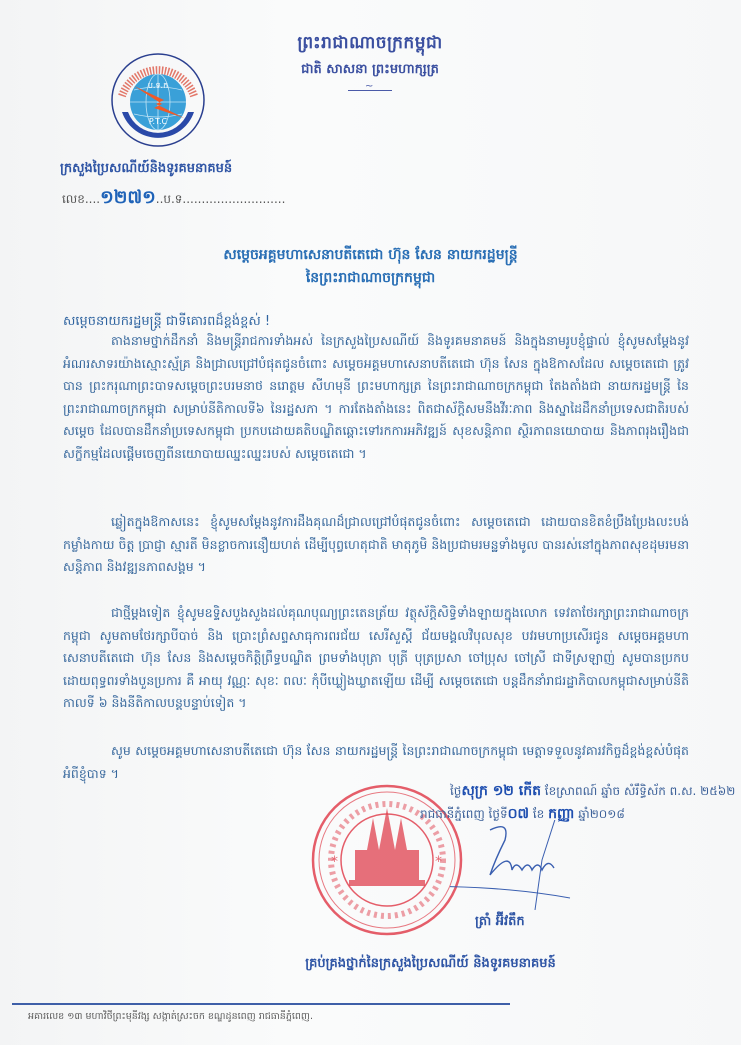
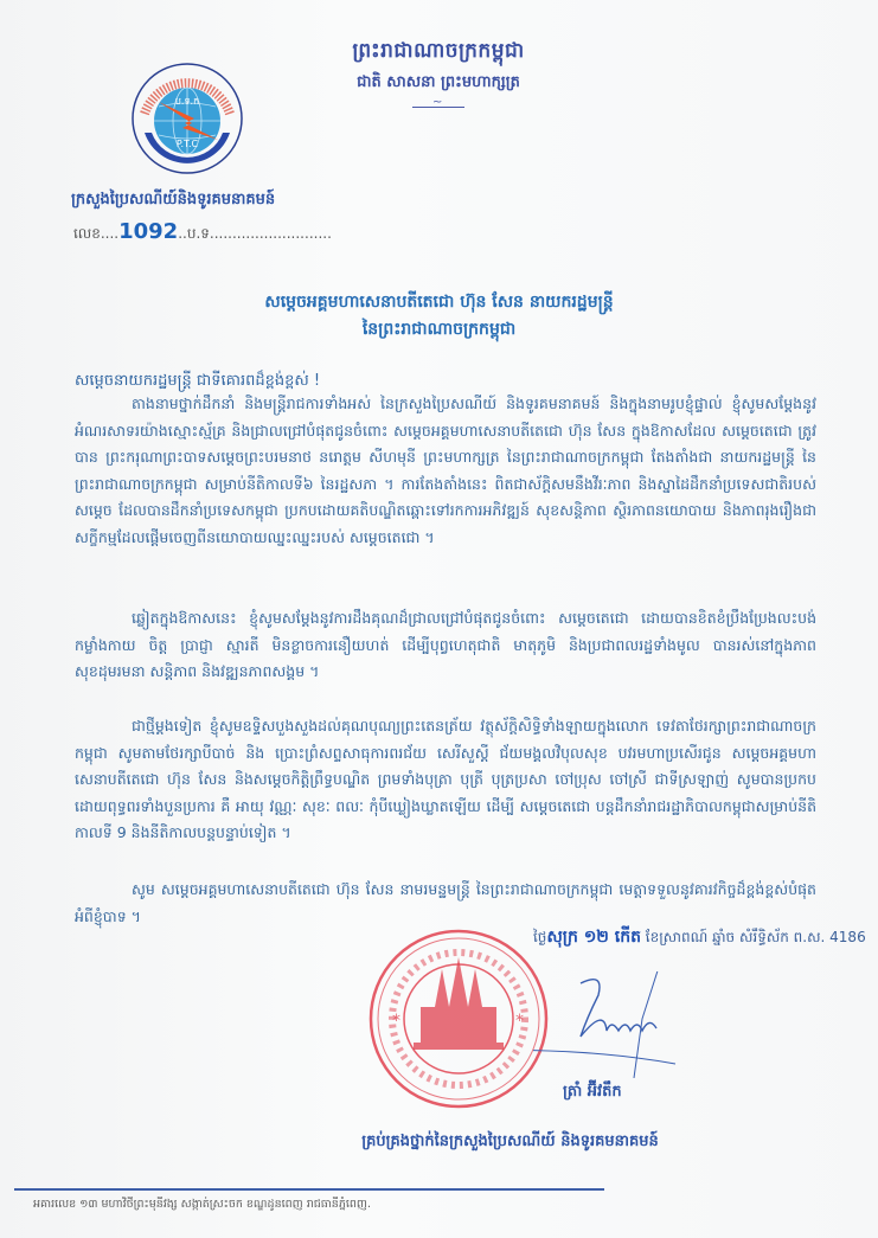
  ព្រះរាជាណាចក្រកម្ពុជា
  ជាតិ សាសនា ព្រះមហាក្សត្រ
  ប.ទ.ក
  P.T.C
  ក្រសួងប្រៃសណីយ៍និងទូរគមនាគមន៍
- លេខ....១២៧១..ប.ទ...........................
+ លេខ....1092..ប.ទ...........................
  សម្តេចអគ្គមហាសេនាបតីតេជោ ហ៊ុន សែន នាយករដ្ឋមន្ត្រី
  នៃព្រះរាជាណាចក្រកម្ពុជា
  សម្តេចនាយករដ្ឋមន្ត្រី ជាទីគោរពដ៏ខ្ពង់ខ្ពស់ !
  តាងនាមថ្នាក់ដឹកនាំ និងមន្ត្រីរាជការទាំងអស់ នៃក្រសួងប្រៃសណីយ៍ និងទូរគមនាគមន៍ និងក្នុងនាមរូបខ្ញុំផ្ទាល់ ខ្ញុំសូមសម្តែងនូវអំណរសាទរយ៉ាងស្មោះស្ម័គ្រ និងជ្រាលជ្រៅបំផុតជូនចំពោះ សម្តេចអគ្គមហាសេនាបតីតេជោ ហ៊ុន សែន ក្នុងឱកាសដែល សម្តេចតេជោ ត្រូវបាន ព្រះករុណាព្រះបាទសម្តេចព្រះបរមនាថ នរោត្តម សីហមុនី ព្រះមហាក្សត្រ នៃព្រះរាជាណាចក្រកម្ពុជា តែងតាំងជា នាយករដ្ឋមន្ត្រី នៃព្រះរាជាណាចក្រកម្ពុជា សម្រាប់នីតិកាលទី៦ នៃរដ្ឋសភា ។ ការតែងតាំងនេះ ពិតជាស័ក្តិសមនឹងវីរៈភាព និងស្នាដៃដឹកនាំប្រទេសជាតិរបស់ សម្តេច ដែលបានដឹកនាំប្រទេសកម្ពុជា ប្រកបដោយគតិបណ្ឌិតឆ្ពោះទៅរកការអភិវឌ្ឍន៍ សុខសន្តិភាព ស្ថិរភាពនយោបាយ និងភាពរុងរឿងជាសក្ខីកម្មដែលផ្តើមចេញពីនយោបាយឈ្នះឈ្នះរបស់ សម្តេចតេជោ ។
- ឆ្លៀតក្នុងឱកាសនេះ ខ្ញុំសូមសម្តែងនូវការដឹងគុណដ៏ជ្រាលជ្រៅបំផុតជូនចំពោះ សម្តេចតេជោ ដោយបានខិតខំប្រឹងប្រែងលះបង់កម្លាំងកាយ ចិត្ត ប្រាជ្ញា ស្មារតី មិនខ្លាចការនឿយហត់ ដើម្បីបុព្វហេតុជាតិ មាតុភូមិ និងប្រជាមរមន្ឋទាំងមូល បានរស់នៅក្នុងភាពសុខដុមរមនា សន្តិភាព និងវឌ្ឍនភាពសង្គម ។
+ ឆ្លៀតក្នុងឱកាសនេះ ខ្ញុំសូមសម្តែងនូវការដឹងគុណដ៏ជ្រាលជ្រៅបំផុតជូនចំពោះ សម្តេចតេជោ ដោយបានខិតខំប្រឹងប្រែងលះបង់កម្លាំងកាយ ចិត្ត ប្រាជ្ញា ស្មារតី មិនខ្លាចការនឿយហត់ ដើម្បីបុព្វហេតុជាតិ មាតុភូមិ និងប្រជាពលរដ្ឋទាំងមូល បានរស់នៅក្នុងភាពសុខដុមរមនា សន្តិភាព និងវឌ្ឍនភាពសង្គម ។
- ជាថ្មីម្តងទៀត ខ្ញុំសូមឧទ្ទិសបួងសួងដល់គុណបុណ្យព្រះតេនត្រ័យ វត្ថុស័ក្តិសិទ្ធិទាំងឡាយក្នុងលោក ទេវតាថែរក្សាព្រះរាជាណាចក្រកម្ពុជា សូមតាមថែរក្សាបីបាច់ និង ប្រោះព្រំសព្ទសាធុការពរជ័យ សេរីសួស្តី ជ័យមង្គលវិបុលសុខ បវរមហាប្រសើរជូន សម្តេចអគ្គមហាសេនាបតីតេជោ ហ៊ុន សែន និងសម្តេចកិត្តិព្រឹទ្ធបណ្ឌិត ព្រមទាំងបុត្រា បុត្រី បុត្រប្រសា ចៅប្រុស ចៅស្រី ជាទីស្រឡាញ់ សូមបានប្រកបដោយពុទ្ធពរទាំងបួនប្រការ គឺ អាយុ វណ្ណៈ សុខៈ ពលៈ កុំបីឃ្លៀងឃ្លាតឡើយ ដើម្បី សម្តេចតេជោ បន្តដឹកនាំរាជរដ្ឋាភិបាលកម្ពុជាសម្រាប់នីតិកាលទី ៦ និងនីតិកាលបន្តបន្ទាប់ទៀត ។
+ ជាថ្មីម្តងទៀត ខ្ញុំសូមឧទ្ទិសបួងសួងដល់គុណបុណ្យព្រះតេនត្រ័យ វត្ថុស័ក្តិសិទ្ធិទាំងឡាយក្នុងលោក ទេវតាថែរក្សាព្រះរាជាណាចក្រកម្ពុជា សូមតាមថែរក្សាបីបាច់ និង ប្រោះព្រំសព្ទសាធុការពរជ័យ សេរីសួស្តី ជ័យមង្គលវិបុលសុខ បវរមហាប្រសើរជូន សម្តេចអគ្គមហាសេនាបតីតេជោ ហ៊ុន សែន និងសម្តេចកិត្តិព្រឹទ្ធបណ្ឌិត ព្រមទាំងបុត្រា បុត្រី បុត្រប្រសា ចៅប្រុស ចៅស្រី ជាទីស្រឡាញ់ សូមបានប្រកបដោយពុទ្ធពរទាំងបួនប្រការ គឺ អាយុ វណ្ណៈ សុខៈ ពលៈ កុំបីឃ្លៀងឃ្លាតឡើយ ដើម្បី សម្តេចតេជោ បន្តដឹកនាំរាជរដ្ឋាភិបាលកម្ពុជាសម្រាប់នីតិកាលទី 9 និងនីតិកាលបន្តបន្ទាប់ទៀត ។
- សូម សម្តេចអគ្គមហាសេនាបតីតេជោ ហ៊ុន សែន នាយករដ្ឋមន្ត្រី នៃព្រះរាជាណាចក្រកម្ពុជា មេត្តាទទួលនូវគារវកិច្ចដ៏ខ្ពង់ខ្ពស់បំផុតអំពីខ្ញុំបាទ ។
+ សូម សម្តេចអគ្គមហាសេនាបតីតេជោ ហ៊ុន សែន នាមរមន្ឋមន្ត្រី នៃព្រះរាជាណាចក្រកម្ពុជា មេត្តាទទួលនូវគារវកិច្ចដ៏ខ្ពង់ខ្ពស់បំផុតអំពីខ្ញុំបាទ ។
  *
  *
- ថ្ងៃសុក្រ ១២ កើត ខែស្រាពណ៍ ឆ្នាំច សំរឹទ្ធិស័ក ព.ស. ២៥៦២
+ ថ្ងៃសុក្រ ១២ កើត ខែស្រាពណ៍ ឆ្នាំច សំរឹទ្ធិស័ក ព.ស. 4186
- រាជធានីភ្នំពេញ ថ្ងៃទី០៧ ខែ កញ្ញា ឆ្នាំ២០១៨
  ត្រាំ អ៊ីវតឹក
  គ្រប់គ្រងថ្នាក់នៃក្រសួងប្រៃសណីយ៍ និងទូរគមនាគមន៍
  អគារលេខ ១៣ មហាវិថីព្រះមុនីវង្ស សង្កាត់ស្រះចក ខណ្ឌដូនពេញ រាជធានីភ្នំពេញ.
